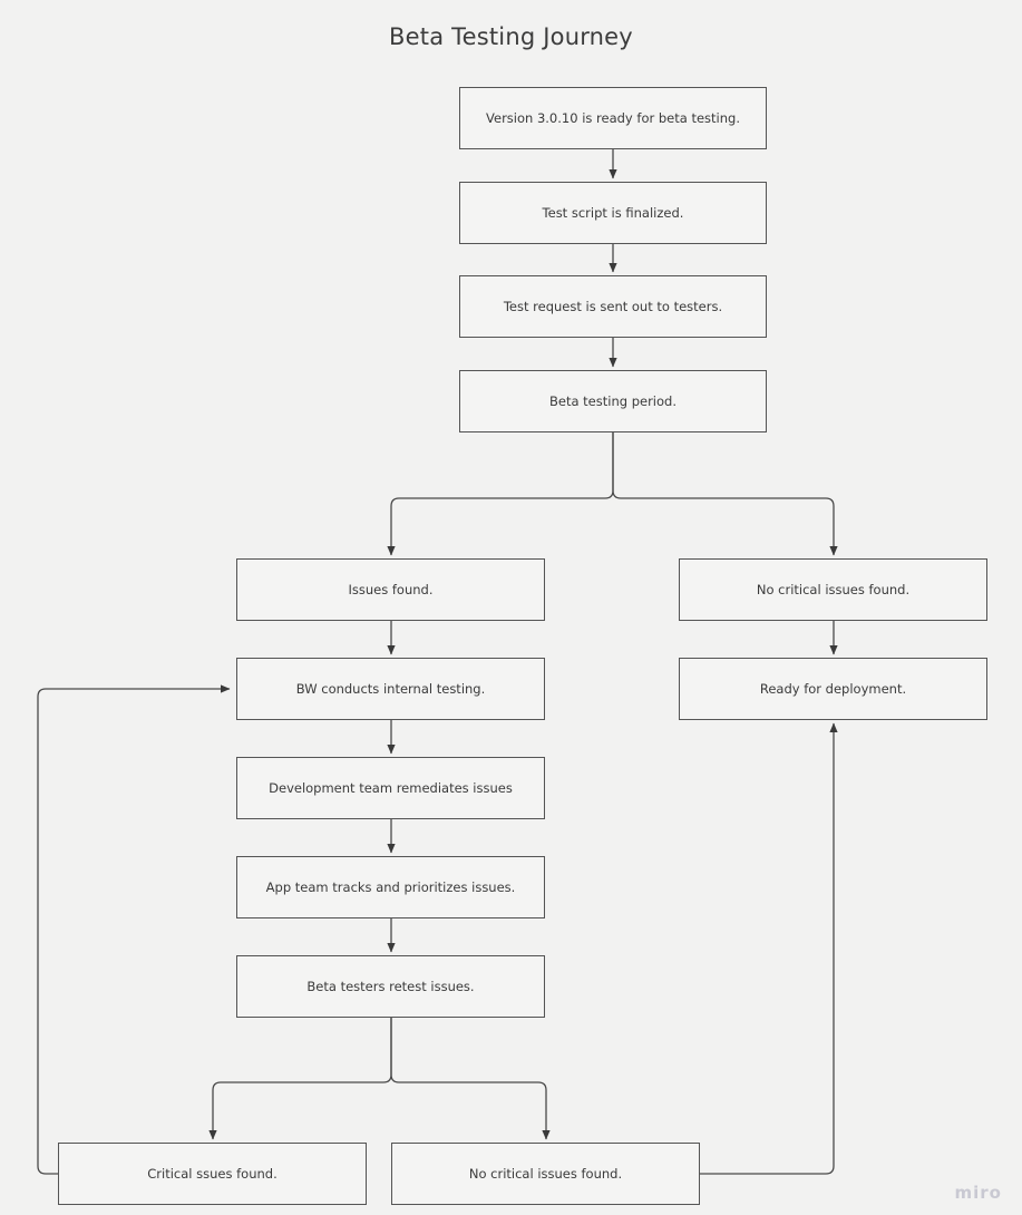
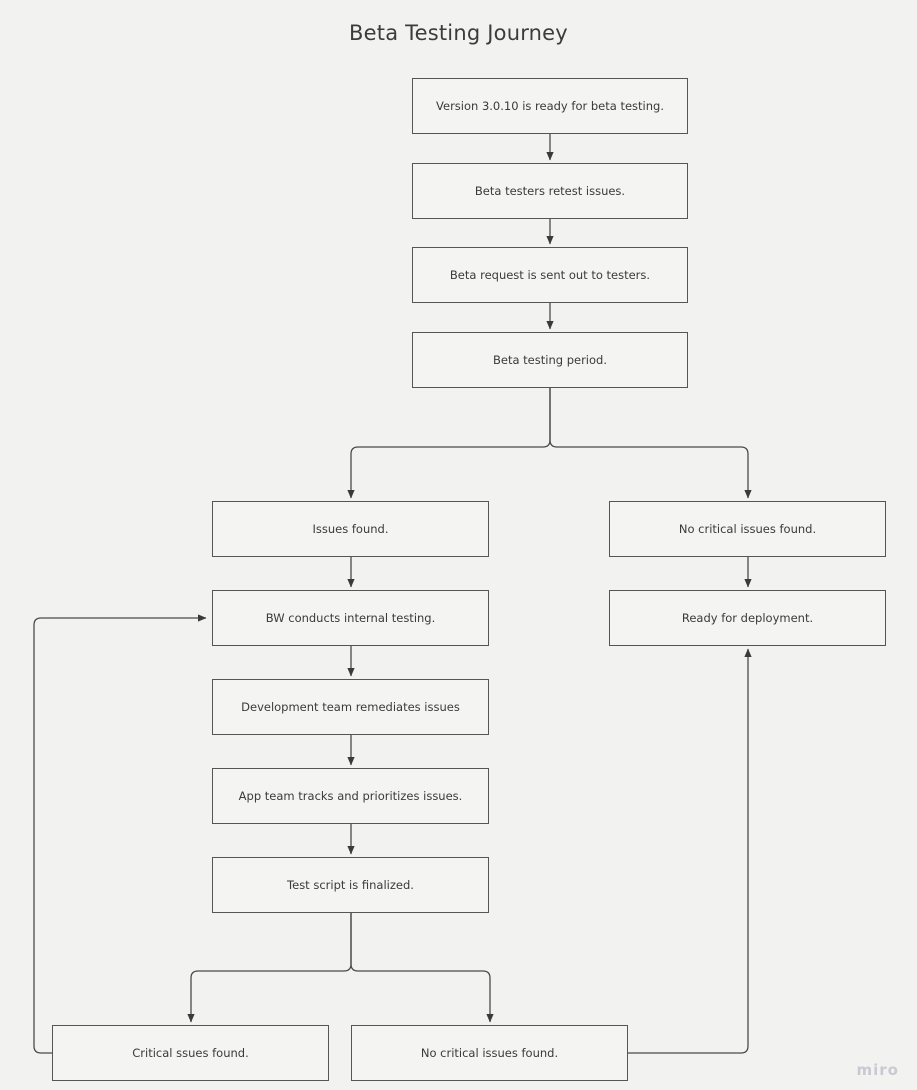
  Beta Testing Journey
  Version 3.0.10 is ready for beta testing.
- Test script is finalized.
+ Beta testers retest issues.
- Test request is sent out to testers.
+ Beta request is sent out to testers.
  Beta testing period.
  Issues found.
  No critical issues found.
  BW conducts internal testing.
  Ready for deployment.
  Development team remediates issues
  App team tracks and prioritizes issues.
- Beta testers retest issues.
+ Test script is finalized.
  Critical ssues found.
  No critical issues found.
  miro
